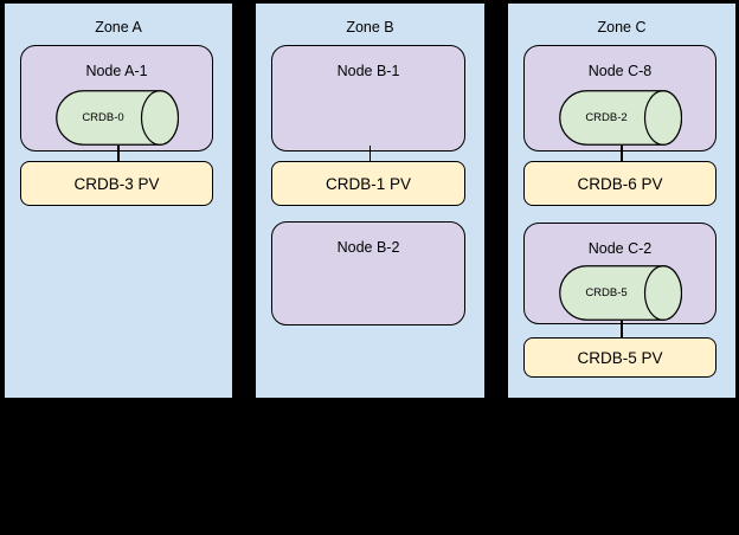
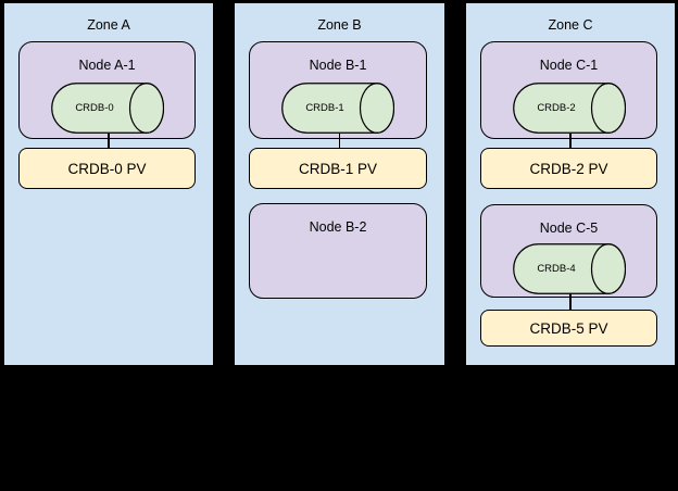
  Zone A
  Node A-1
  CRDB-0
- CRDB-3 PV
+ CRDB-0 PV
  Zone B
  Node B-1
+ CRDB-1
  CRDB-1 PV
  Node B-2
  Zone C
- Node C-8
+ Node C-1
  CRDB-2
- CRDB-6 PV
+ CRDB-2 PV
- Node C-2
+ Node C-5
- CRDB-5
+ CRDB-4
  CRDB-5 PV
